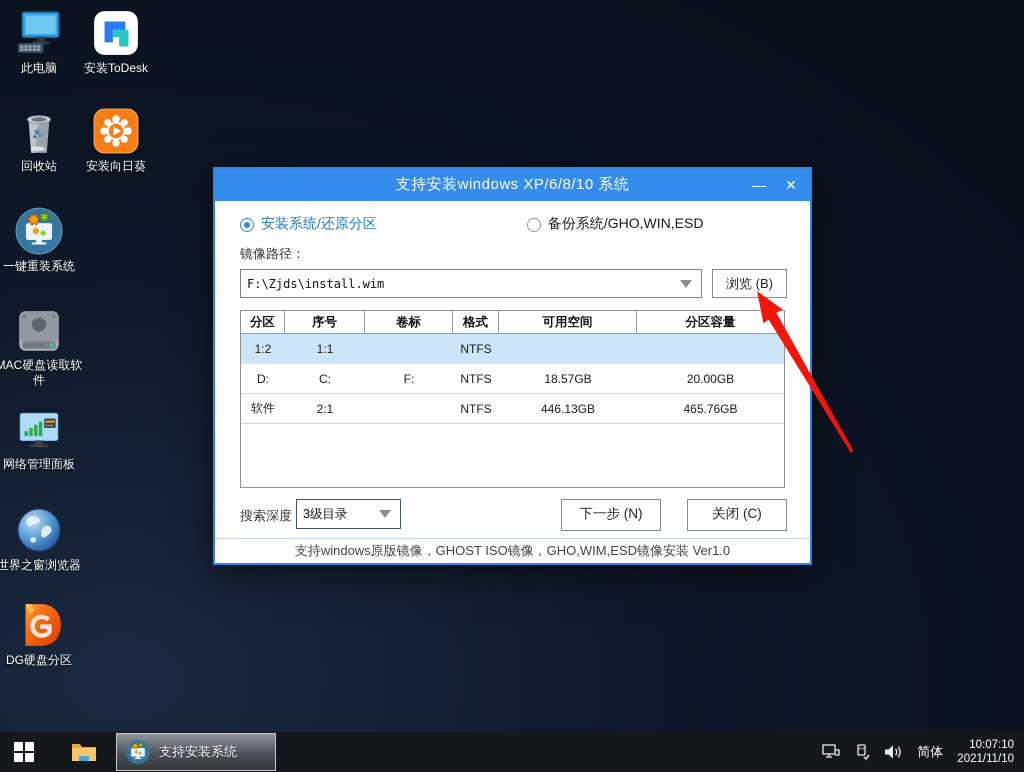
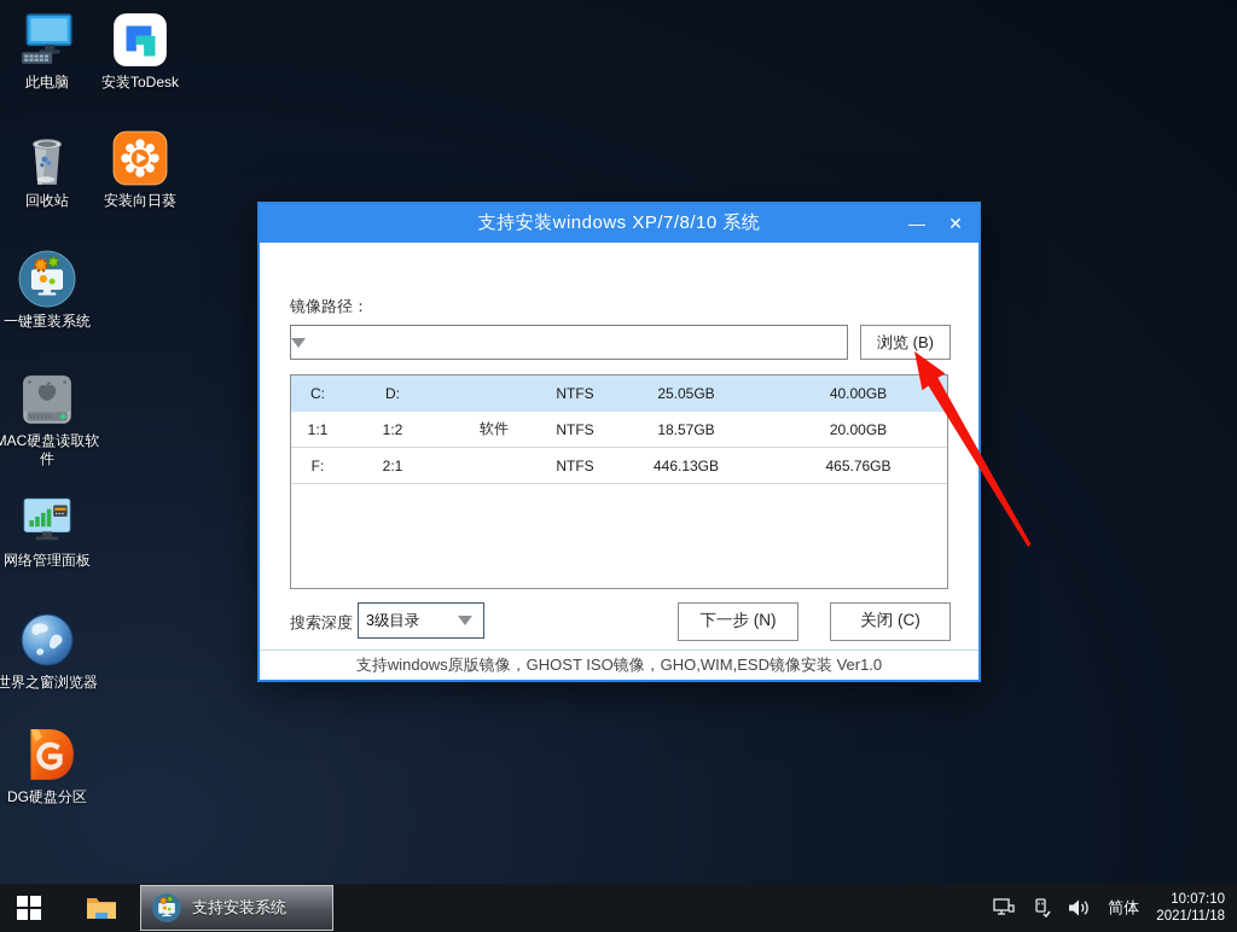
  此电脑
  安装ToDesk
  回收站
  安装向日葵
  一键重装系统
  MAC硬盘读取软件
  网络管理面板
  世界之窗浏览器
  DG硬盘分区
- 支持安装windows XP/6/8/10 系统
+ 支持安装windows XP/7/8/10 系统
  —
  ✕
- 安装系统/还原分区
- 备份系统/GHO,WIN,ESD
  镜像路径：
- F:\Zjds\install.wim
  浏览 (B)
- 分区
- 序号
- 卷标
- 格式
- 可用空间
- 分区容量
- 1:2
+ C:
- 1:1
+ D:
  NTFS
+ 25.05GB
+ 40.00GB
- D:
+ 1:1
- C:
+ 1:2
- F:
+ 软件
  NTFS
  18.57GB
  20.00GB
- 软件
+ F:
  2:1
  NTFS
  446.13GB
  465.76GB
  搜索深度
  3级目录
  下一步 (N)
  关闭 (C)
  支持windows原版镜像，GHOST ISO镜像，GHO,WIM,ESD镜像安装 Ver1.0
  支持安装系统
  简体
  10:07:10
- 2021/11/10
+ 2021/11/18
